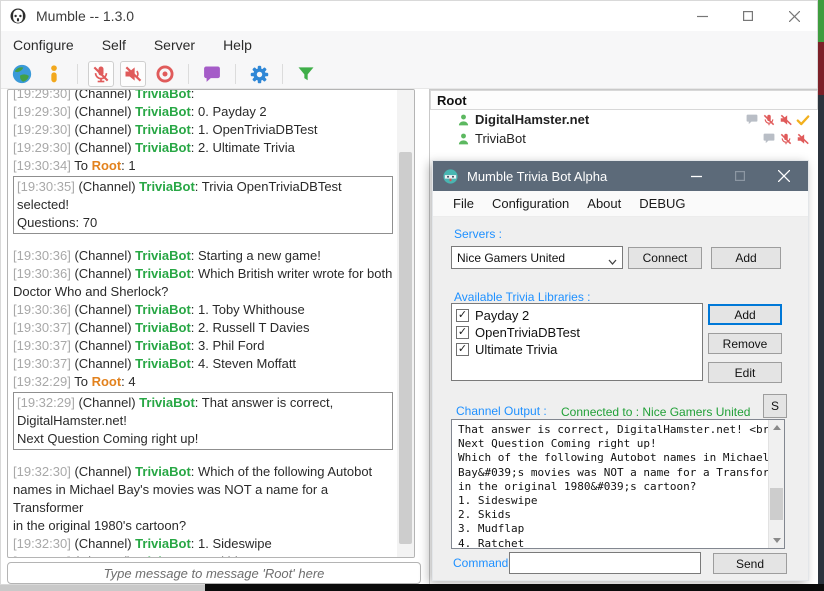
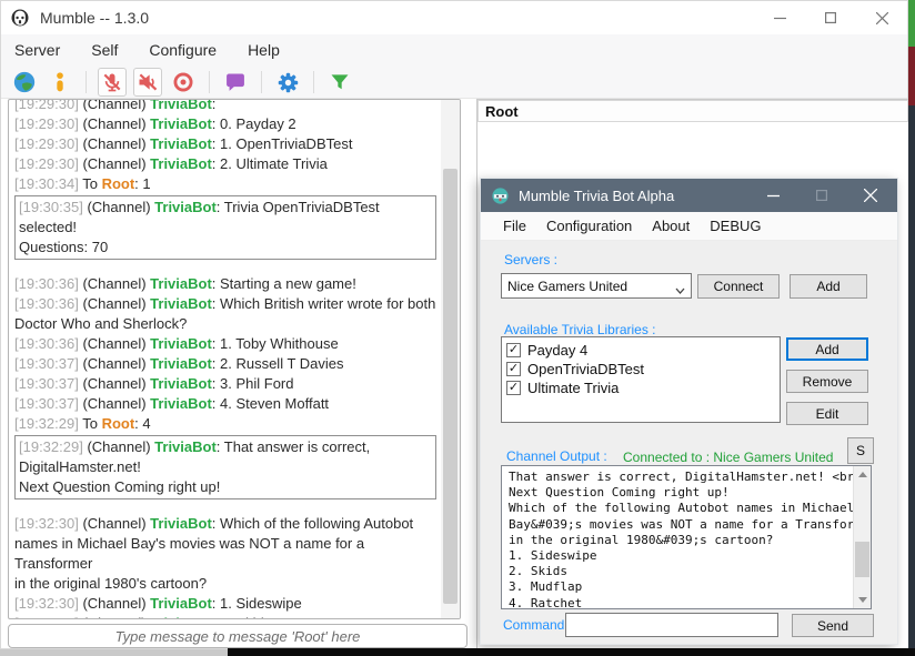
  Mumble -- 1.3.0
- Configure
+ Server
  Self
- Server
+ Configure
  Help
  [19:29:30] (Channel) TriviaBot:
  [19:29:30] (Channel) TriviaBot: 0. Payday 2
  [19:29:30] (Channel) TriviaBot: 1. OpenTriviaDBTest
  [19:29:30] (Channel) TriviaBot: 2. Ultimate Trivia
  [19:30:34] To Root: 1
  [19:30:35] (Channel) TriviaBot: Trivia OpenTriviaDBTest selected!
  Questions: 70
  [19:30:36] (Channel) TriviaBot: Starting a new game!
  [19:30:36] (Channel) TriviaBot: Which British writer wrote for both
  Doctor Who and Sherlock?
  [19:30:36] (Channel) TriviaBot: 1. Toby Whithouse
  [19:30:37] (Channel) TriviaBot: 2. Russell T Davies
  [19:30:37] (Channel) TriviaBot: 3. Phil Ford
  [19:30:37] (Channel) TriviaBot: 4. Steven Moffatt
  [19:32:29] To Root: 4
  [19:32:29] (Channel) TriviaBot: That answer is correct,
  DigitalHamster.net!
  Next Question Coming right up!
  [19:32:30] (Channel) TriviaBot: Which of the following Autobot
  names in Michael Bay's movies was NOT a name for a Transformer
  in the original 1980's cartoon?
  [19:32:30] (Channel) TriviaBot: 1. Sideswipe
  Root
- DigitalHamster.net
- TriviaBot
  Type message to message 'Root' here
  Mumble Trivia Bot Alpha
  File
  Configuration
  About
  DEBUG
  Servers :
  Nice Gamers United
  Connect
  Add
  Available Trivia Libraries :
  ✓
- Payday 2
+ Payday 4
  ✓
  OpenTriviaDBTest
  ✓
  Ultimate Trivia
  Add
  Remove
  Edit
  Channel Output :
  Connected to : Nice Gamers United
  S
  That answer is correct, DigitalHamster.net! <br
  Next Question Coming right up!
  Which of the following Autobot names in Michael
  Bay&#039;s movies was NOT a name for a Transfor
  in the original 1980&#039;s cartoon?
  1. Sideswipe
  2. Skids
  3. Mudflap
  4. Ratchet
  Command
  Send
